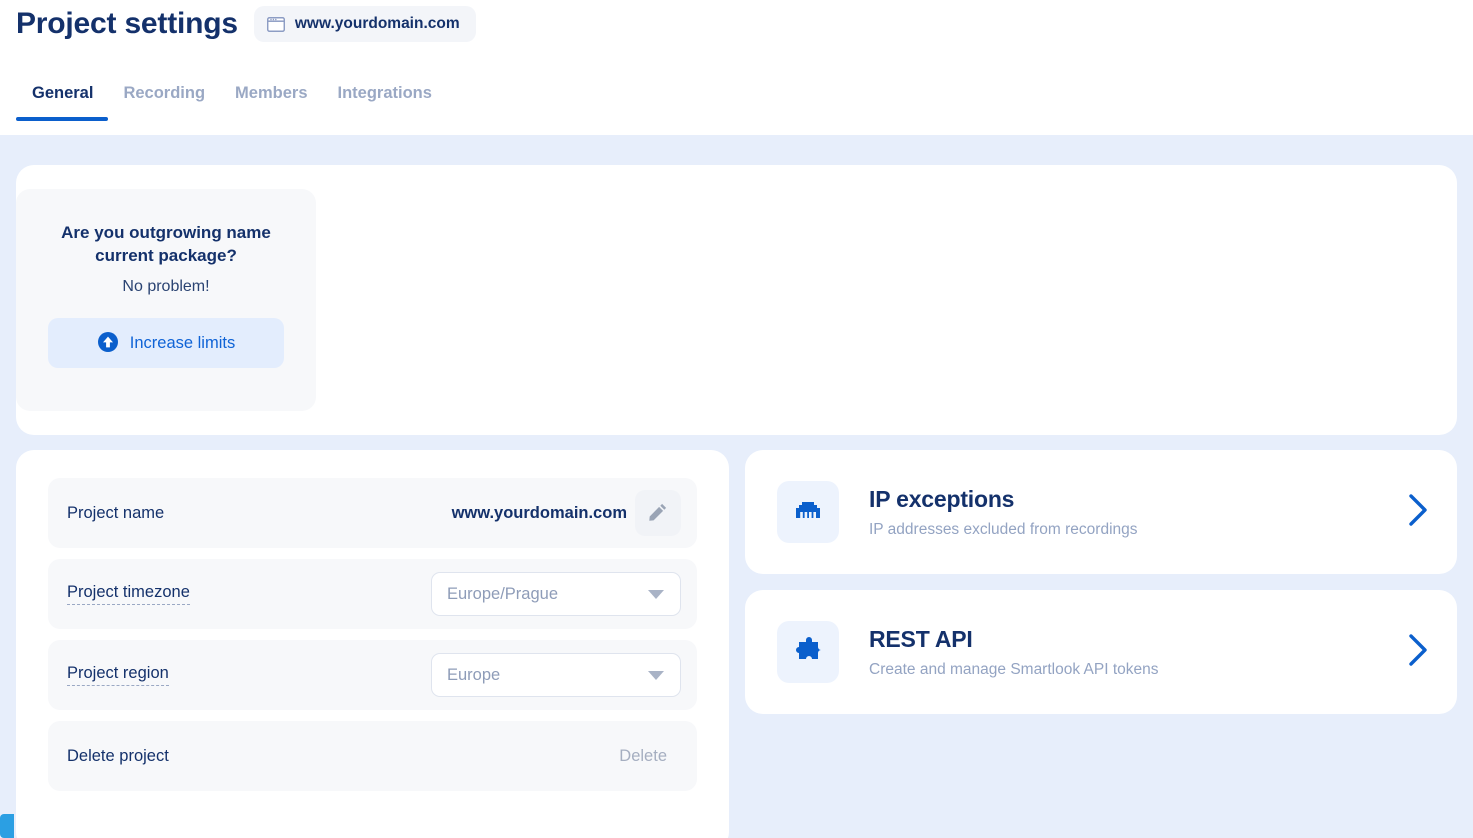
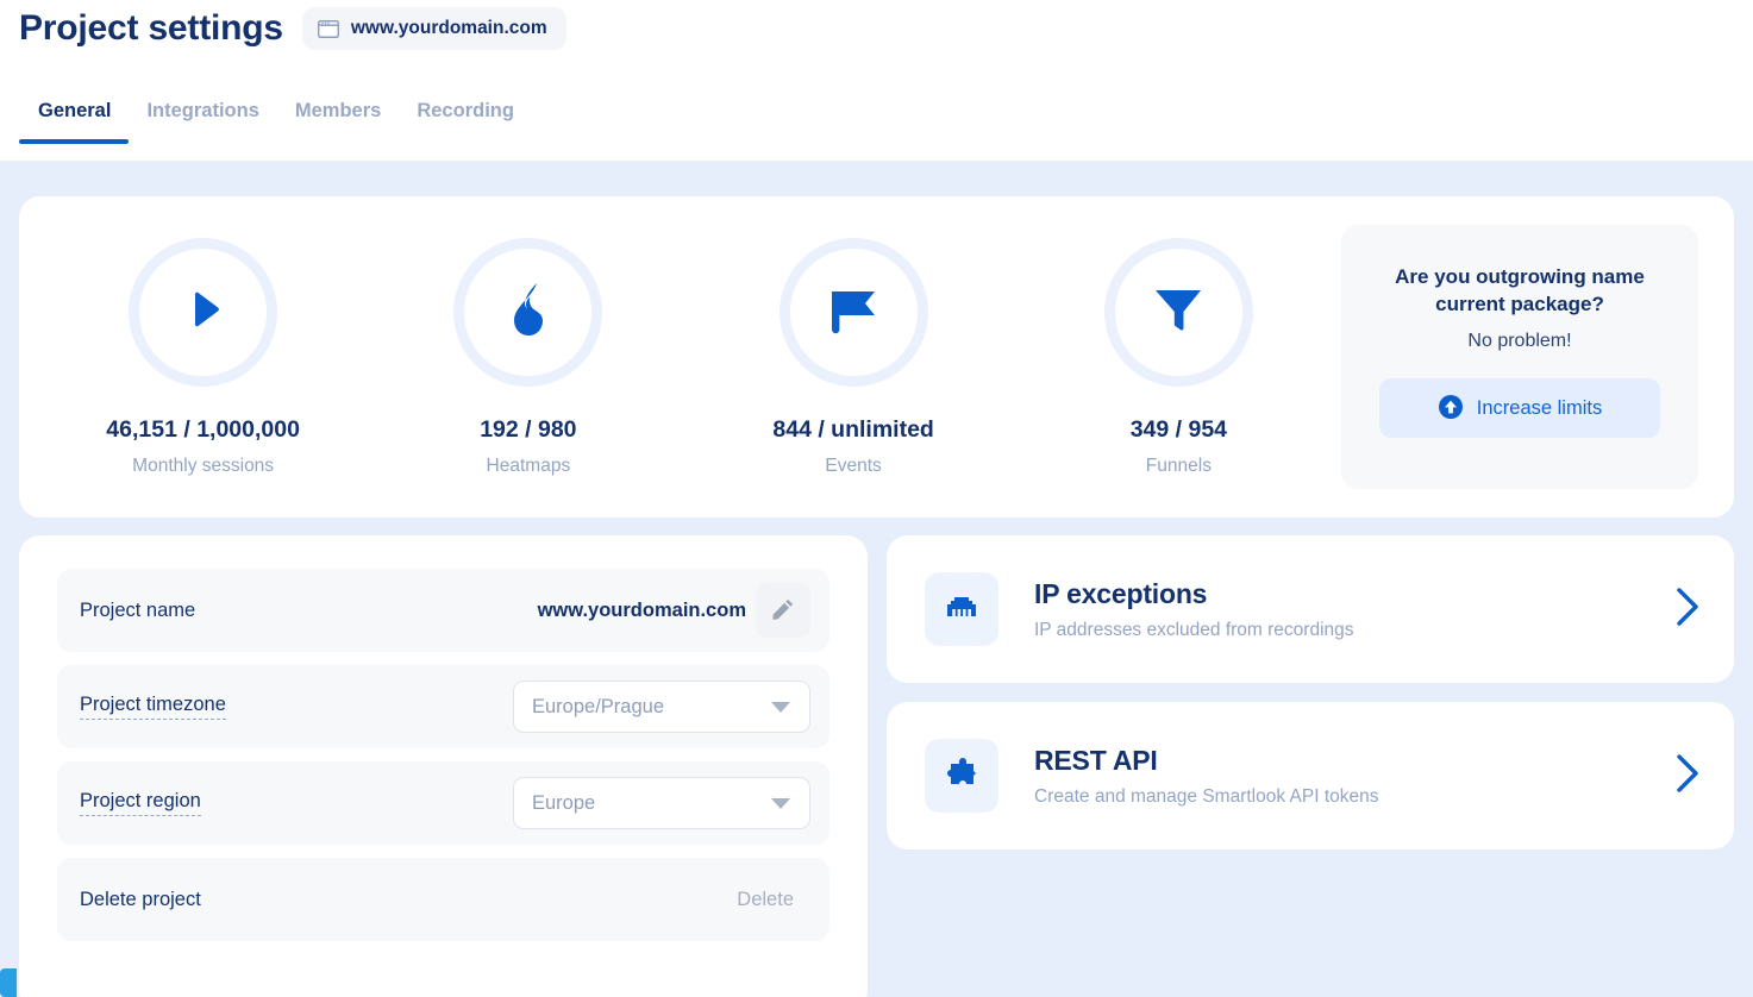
  Project settings
  www.yourdomain.com
  General
- Recording
+ Integrations
  Members
- Integrations
+ Recording
+ 46,151 / 1,000,000
+ Monthly sessions
+ 192 / 980
+ Heatmaps
+ 844 / unlimited
+ Events
+ 349 / 954
+ Funnels
  Are you outgrowing name current package?
  No problem!
  Increase limits
  Project name
  www.yourdomain.com
  Project timezone
  Europe/Prague
  Project region
  Europe
  Delete project
  Delete
  IP exceptions
  IP addresses excluded from recordings
  REST API
  Create and manage Smartlook API tokens
